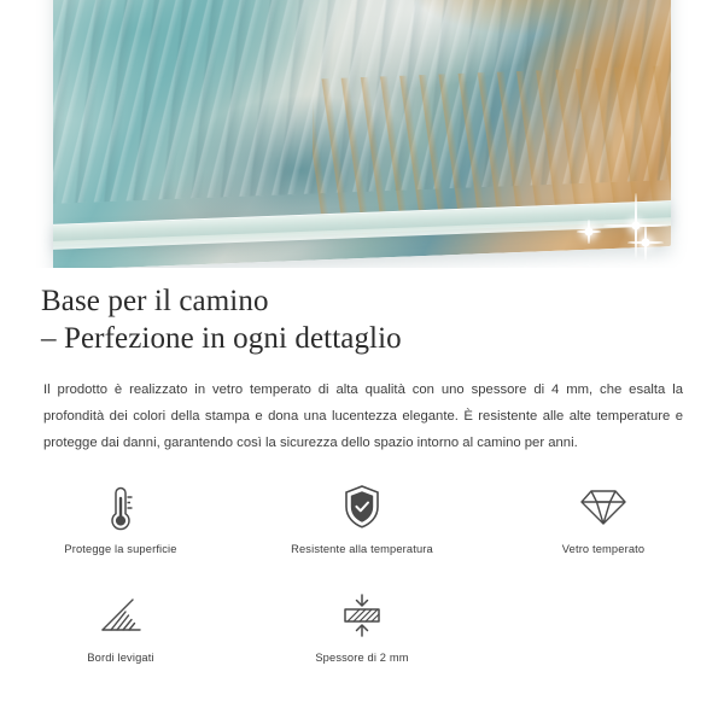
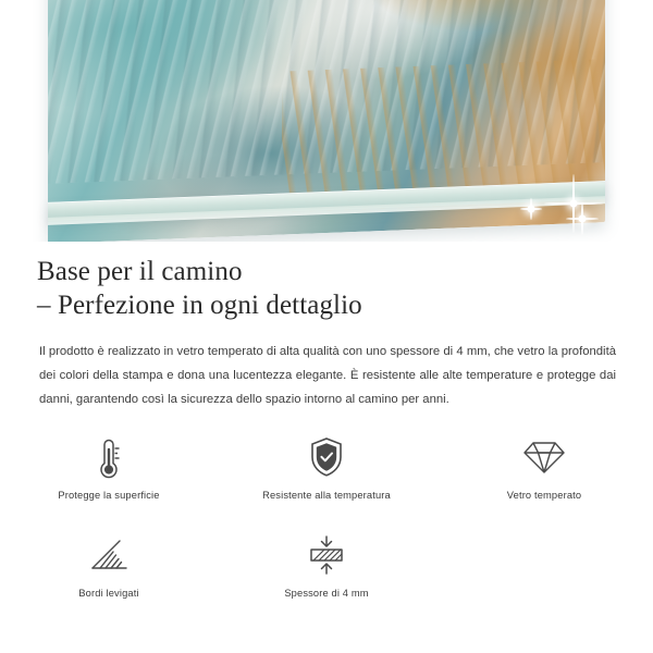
  Base per il camino
  – Perfezione in ogni dettaglio
- Il prodotto è realizzato in vetro temperato di alta qualità con uno spessore di 4 mm, che esalta la profondità dei colori della stampa e dona una lucentezza elegante. È resistente alle alte temperature e protegge dai danni, garantendo così la sicurezza dello spazio intorno al camino per anni.
+ Il prodotto è realizzato in vetro temperato di alta qualità con uno spessore di 4 mm, che vetro la profondità dei colori della stampa e dona una lucentezza elegante. È resistente alle alte temperature e protegge dai danni, garantendo così la sicurezza dello spazio intorno al camino per anni.
  Protegge la superficie
  Resistente alla temperatura
  Vetro temperato
  Bordi levigati
- Spessore di 2 mm
+ Spessore di 4 mm
